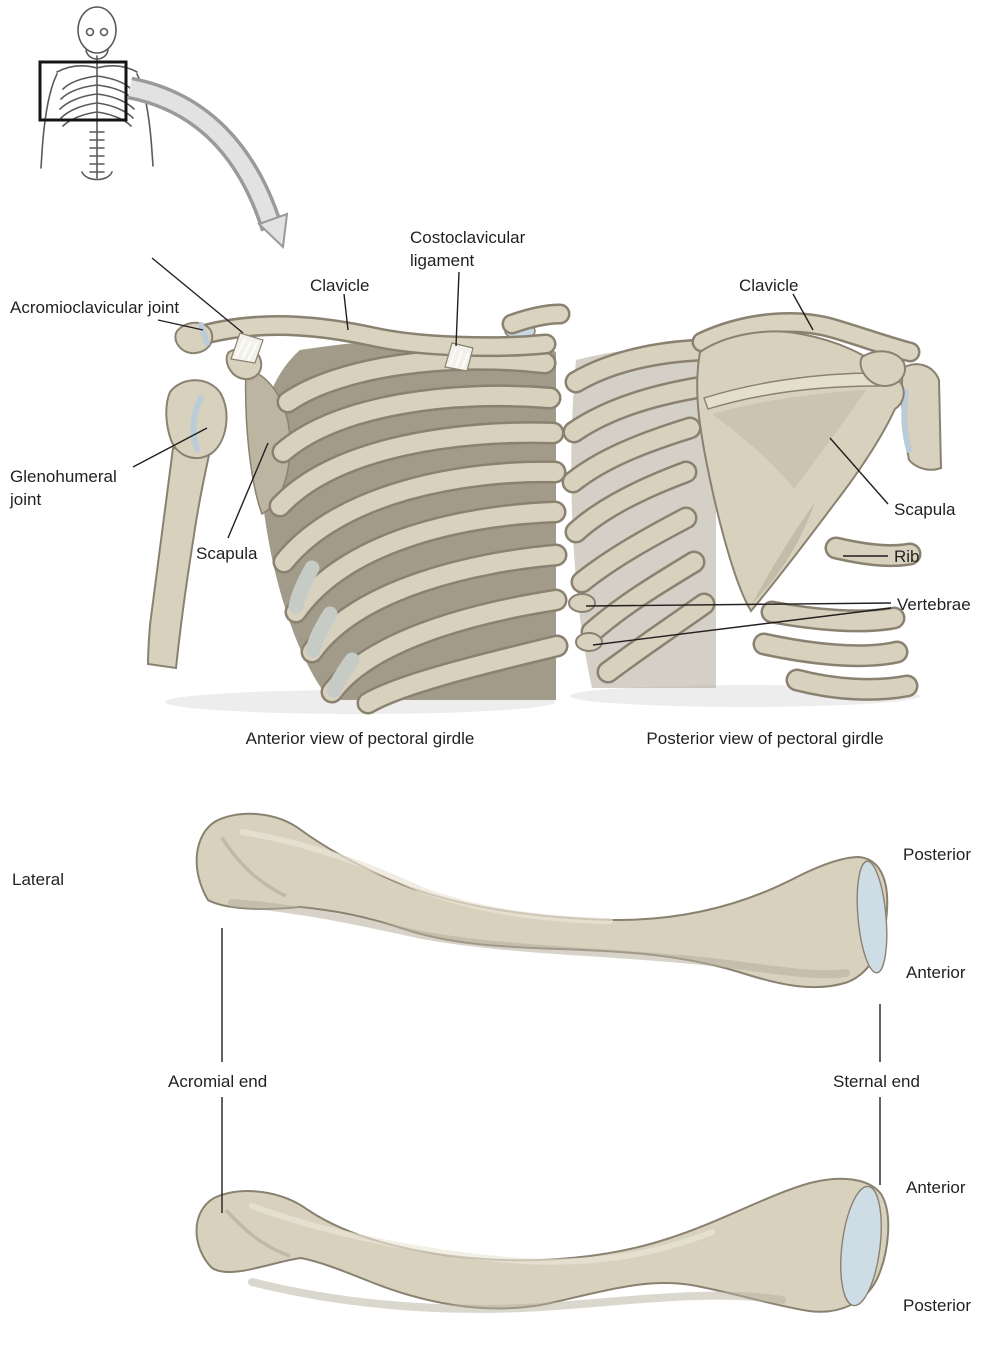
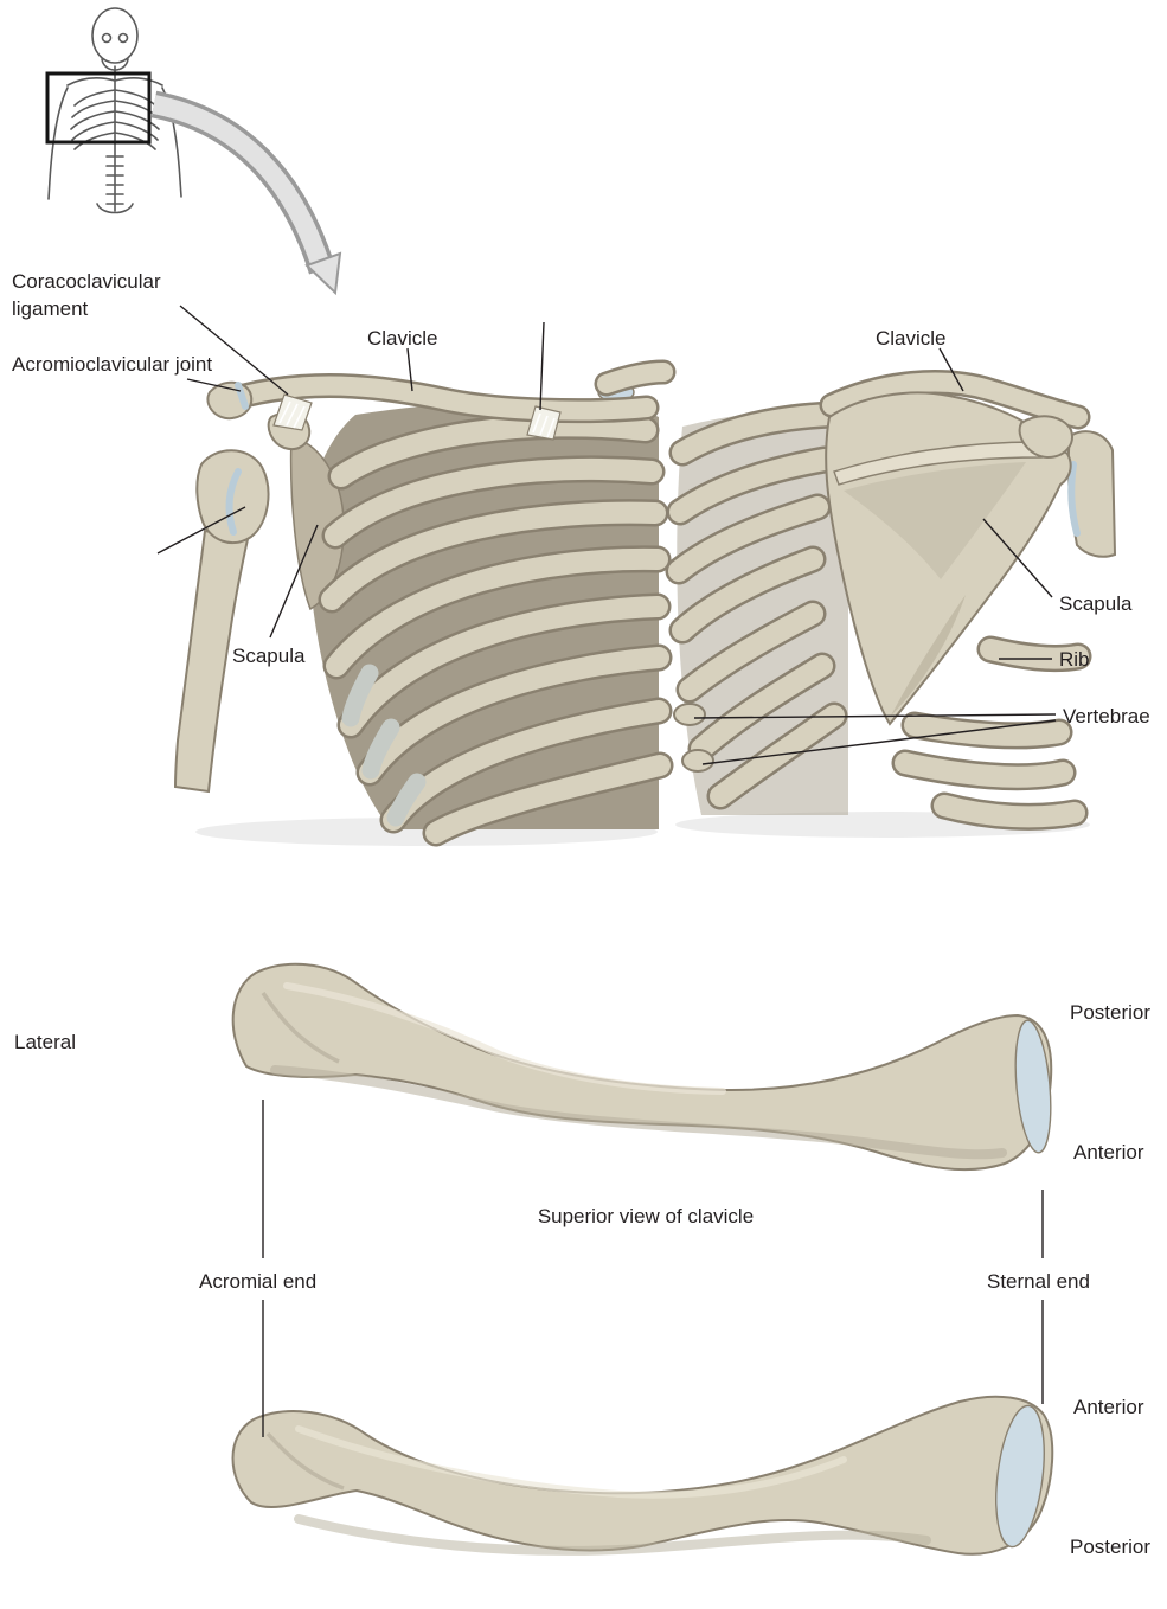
+ Coracoclavicular ligament
  Acromioclavicular joint
  Clavicle
- Costoclavicular ligament
- Glenohumeral joint
  Scapula
  Clavicle
  Scapula
  Rib
  Vertebrae
- Anterior view of pectoral girdle
- Posterior view of pectoral girdle
  Lateral
  Posterior
  Anterior
+ Superior view of clavicle
  Acromial end
  Sternal end
  Anterior
  Posterior
